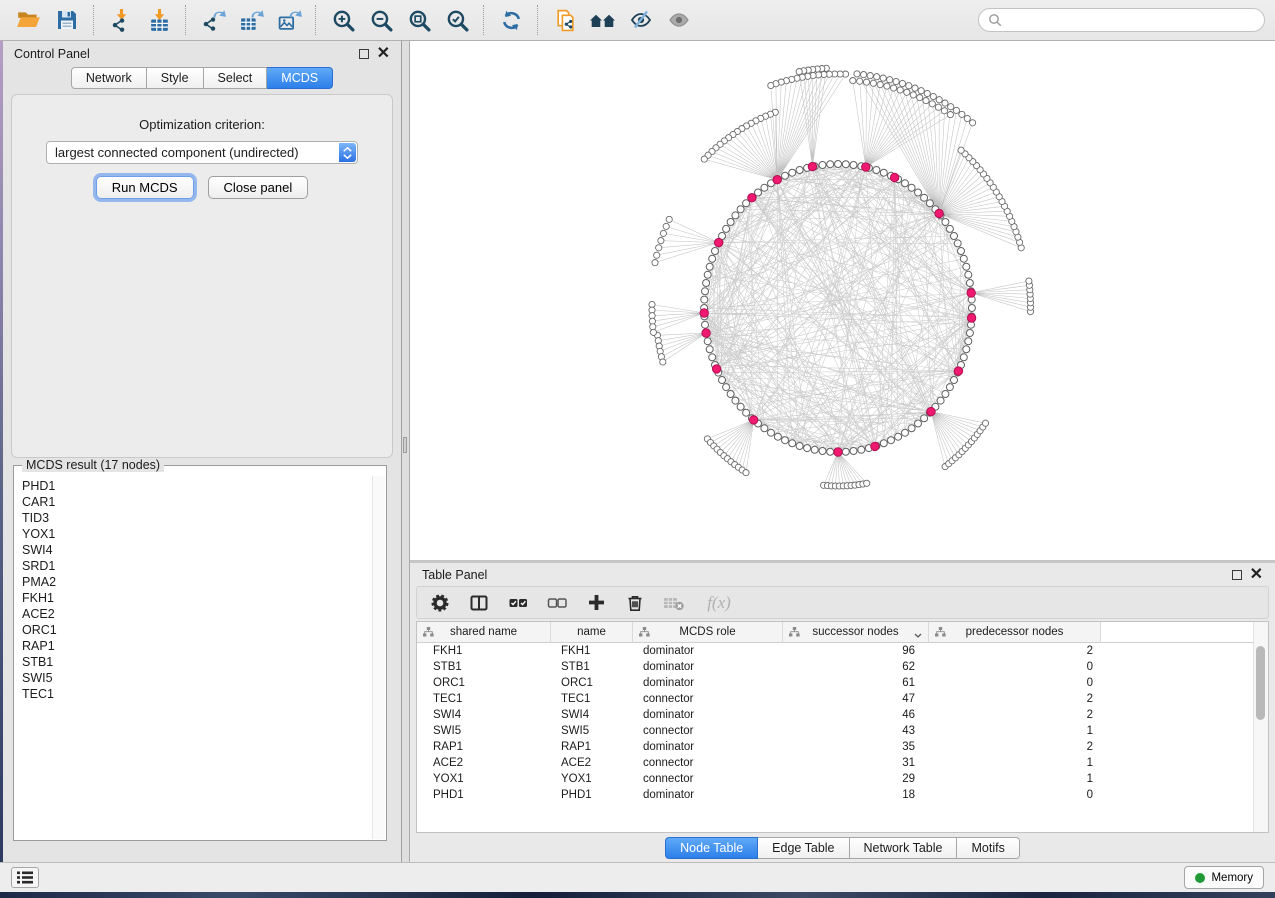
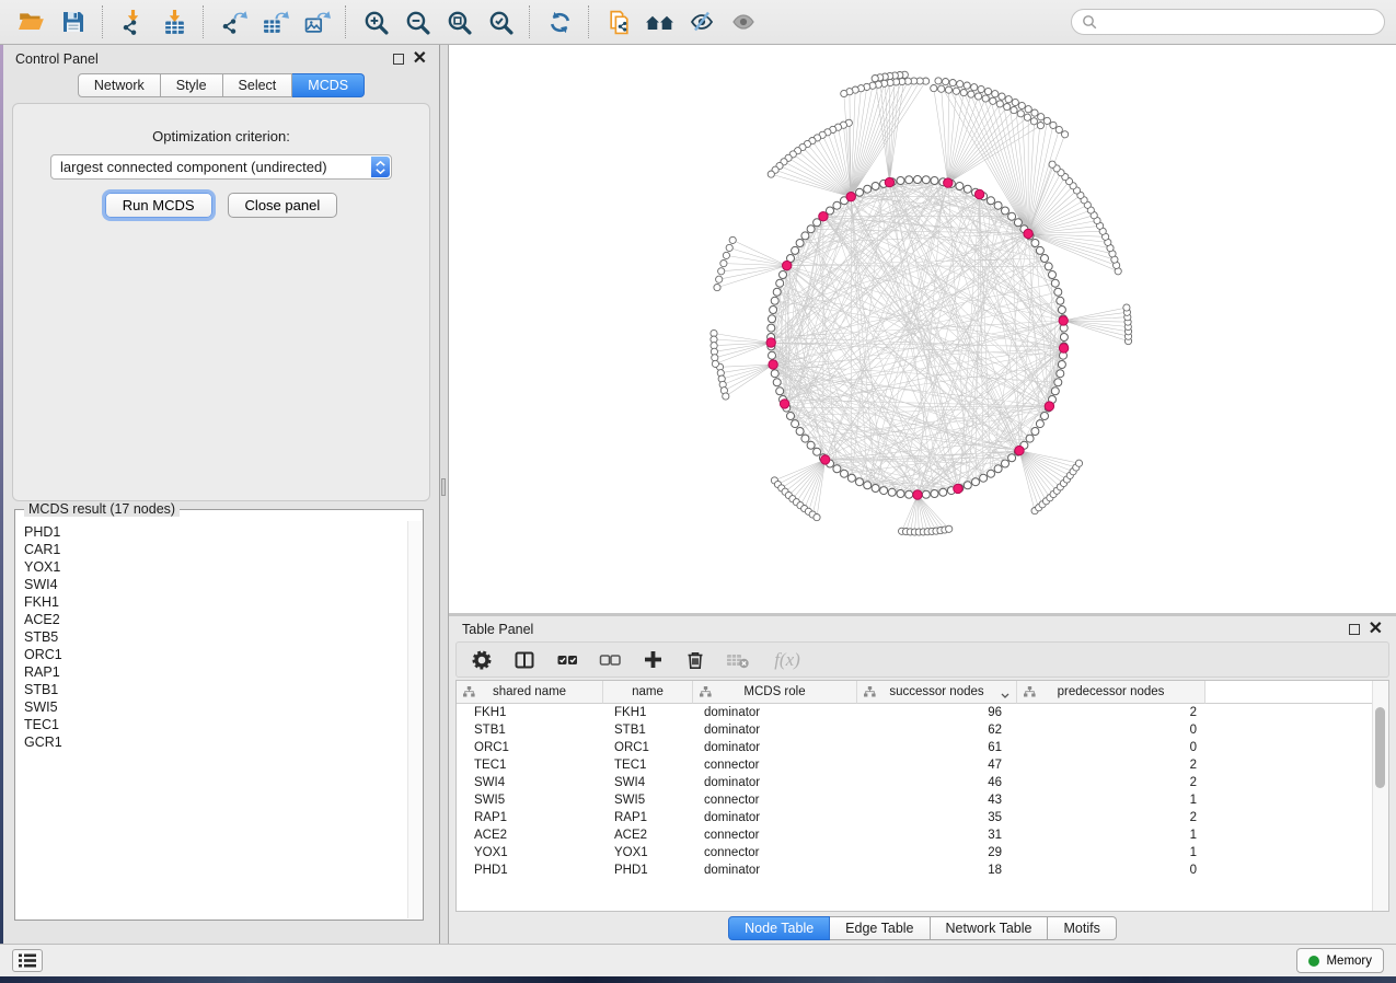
  Control Panel
  ✕
  Network
  Style
  Select
  MCDS
  Optimization criterion:
  largest connected component (undirected)
  Run MCDS
  Close panel
  MCDS result (17 nodes)
  PHD1
  CAR1
- TID3
  YOX1
  SWI4
- SRD1
- PMA2
  FKH1
  ACE2
+ STB5
  ORC1
  RAP1
  STB1
  SWI5
  TEC1
+ GCR1
  Table Panel
  ✕
  f(x)
  shared name
  name
  MCDS role
  successor nodes
  predecessor nodes
  FKH1
  FKH1
  dominator
  96
  2
  STB1
  STB1
  dominator
  62
  0
  ORC1
  ORC1
  dominator
  61
  0
  TEC1
  TEC1
  connector
  47
  2
  SWI4
  SWI4
  dominator
  46
  2
  SWI5
  SWI5
  connector
  43
  1
  RAP1
  RAP1
  dominator
  35
  2
  ACE2
  ACE2
  connector
  31
  1
  YOX1
  YOX1
  connector
  29
  1
  PHD1
  PHD1
  dominator
  18
  0
  Node Table
  Edge Table
  Network Table
  Motifs
  Memory
